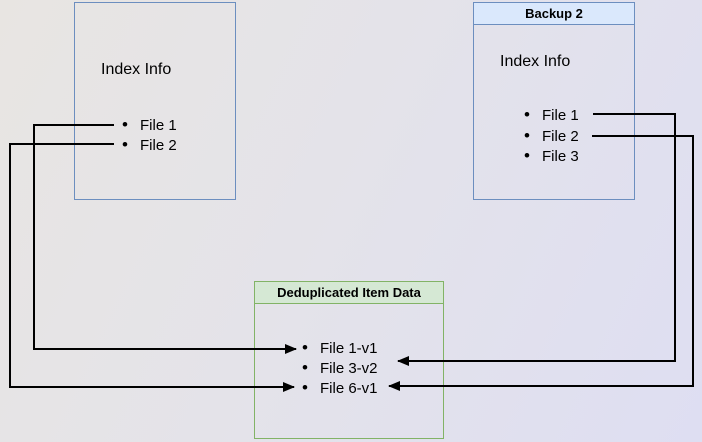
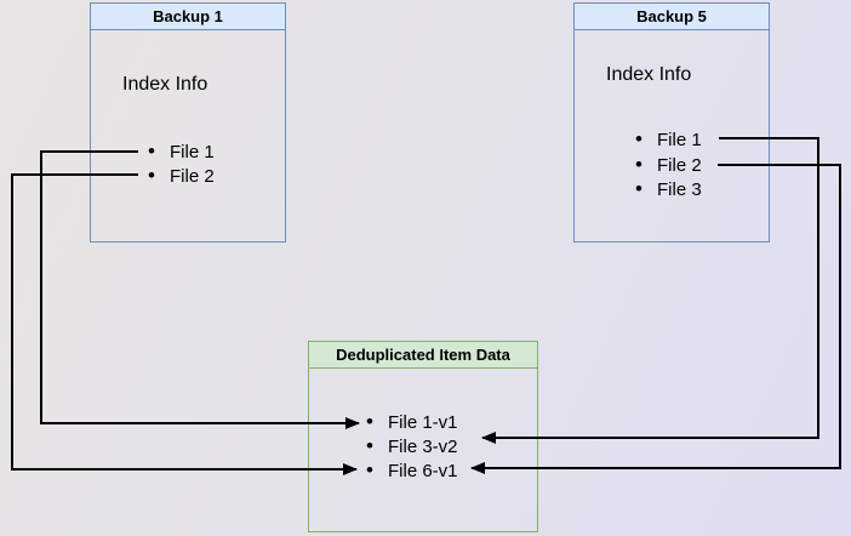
+ Backup 1
  Index Info
  File 1
  File 2
- Backup 2
+ Backup 5
  Index Info
  File 1
  File 2
  File 3
  Deduplicated Item Data
  File 1-v1
  File 3-v2
  File 6-v1
